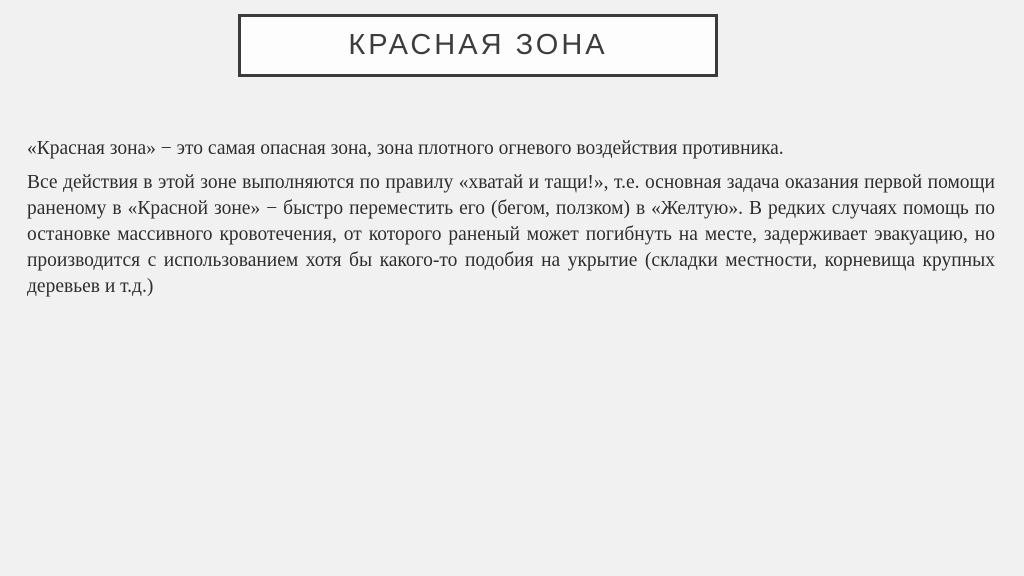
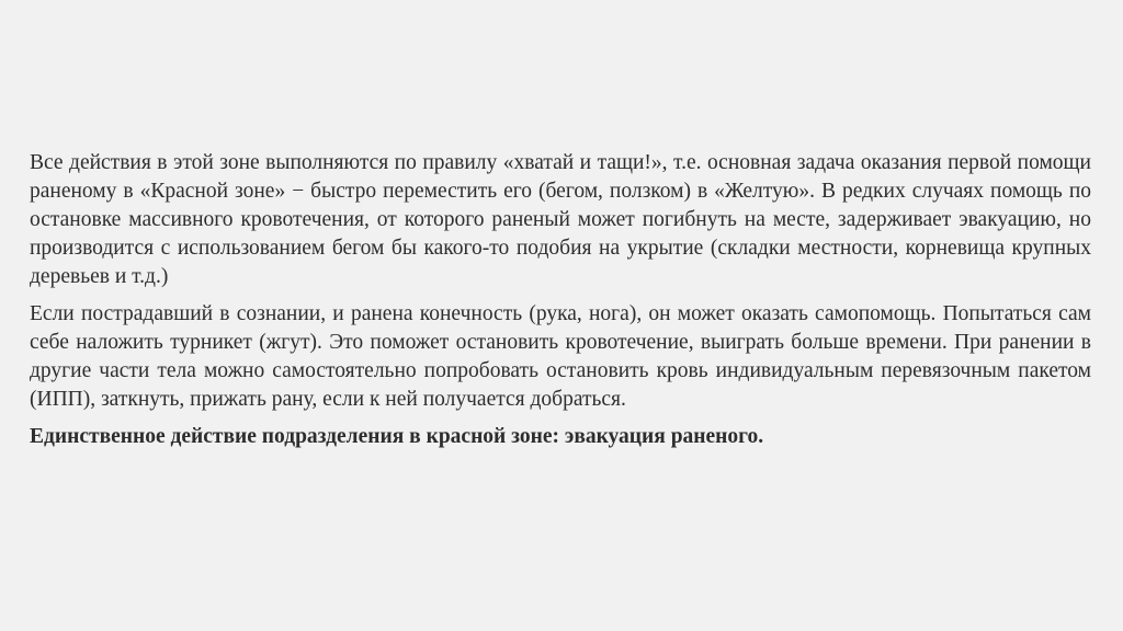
- КРАСНАЯ ЗОНА
- «Красная зона» − это самая опасная зона, зона плотного огневого воздействия противника.
- Все действия в этой зоне выполняются по правилу «хватай и тащи!», т.е. основная задача оказания первой помощи раненому в «Красной зоне» − быстро переместить его (бегом, ползком) в «Желтую». В редких случаях помощь по остановке массивного кровотечения, от которого раненый может погибнуть на месте, задерживает эвакуацию, но производится с использованием хотя бы какого-то подобия на укрытие (складки местности, корневища крупных деревьев и т.д.)
+ Все действия в этой зоне выполняются по правилу «хватай и тащи!», т.е. основная задача оказания первой помощи раненому в «Красной зоне» − быстро переместить его (бегом, ползком) в «Желтую». В редких случаях помощь по остановке массивного кровотечения, от которого раненый может погибнуть на месте, задерживает эвакуацию, но производится с использованием бегом бы какого-то подобия на укрытие (складки местности, корневища крупных деревьев и т.д.)
+ Если пострадавший в сознании, и ранена конечность (рука, нога), он может оказать самопомощь. Попытаться сам себе наложить турникет (жгут). Это поможет остановить кровотечение, выиграть больше времени. При ранении в другие части тела можно самостоятельно попробовать остановить кровь индивидуальным перевязочным пакетом (ИПП), заткнуть, прижать рану, если к ней получается добраться.
+ Единственное действие подразделения в красной зоне: эвакуация раненого.
